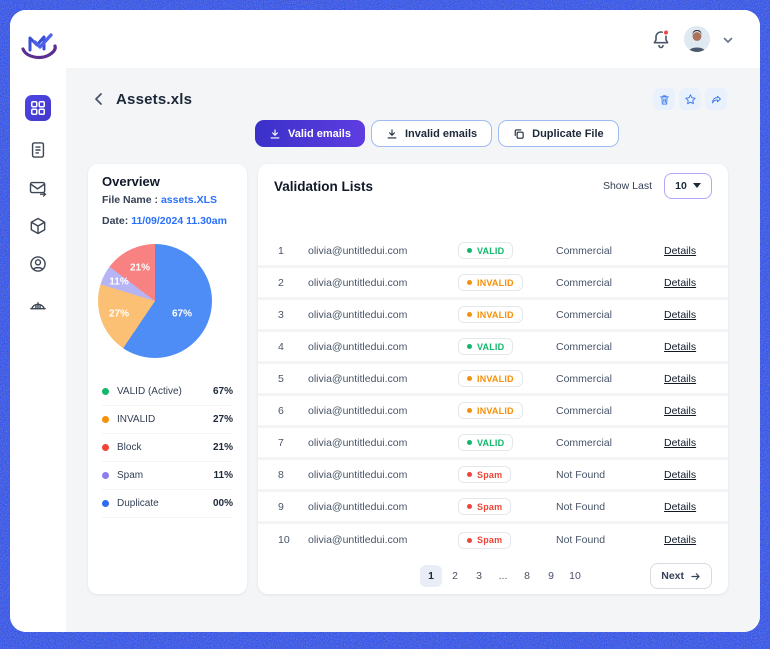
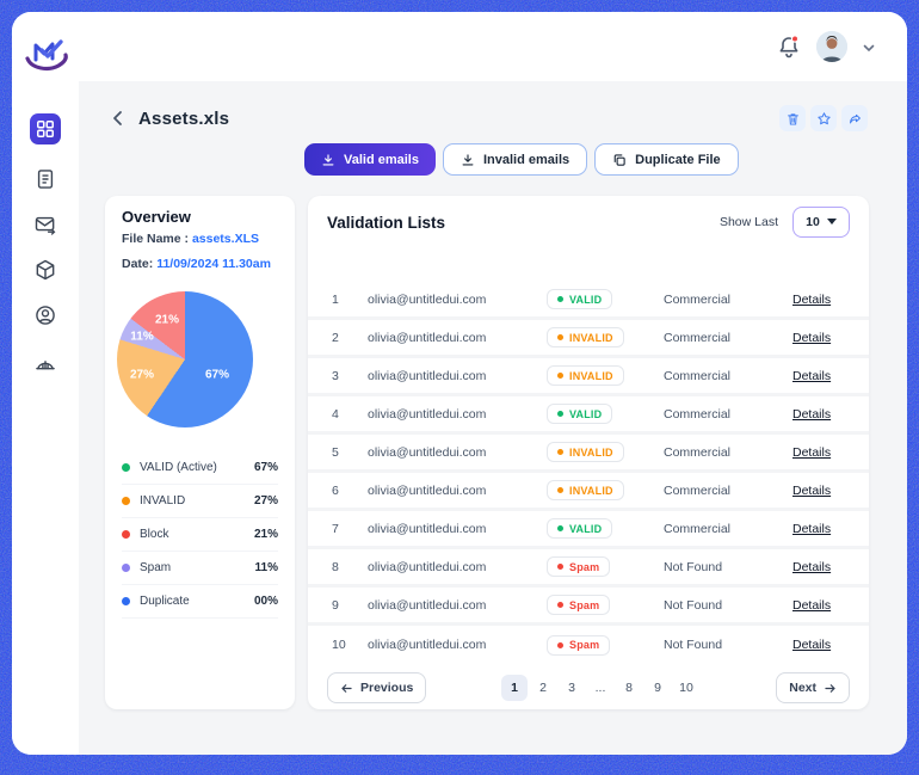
  Assets.xls
  Valid emails
  Invalid emails
  Duplicate File
  Overview
  File Name : assets.XLS
  Date: 11/09/2024 11.30am
  67%
  27%
  11%
  21%
  VALID (Active)
  67%
  INVALID
  27%
  Block
  21%
  Spam
  11%
  Duplicate
  00%
  Validation Lists
  Show Last
  10
  1
  olivia@untitledui.com
  VALID
  Commercial
  Details
  2
  olivia@untitledui.com
  INVALID
  Commercial
  Details
  3
  olivia@untitledui.com
  INVALID
  Commercial
  Details
  4
  olivia@untitledui.com
  VALID
  Commercial
  Details
  5
  olivia@untitledui.com
  INVALID
  Commercial
  Details
  6
  olivia@untitledui.com
  INVALID
  Commercial
  Details
  7
  olivia@untitledui.com
  VALID
  Commercial
  Details
  8
  olivia@untitledui.com
  Spam
  Not Found
  Details
  9
  olivia@untitledui.com
  Spam
  Not Found
  Details
  10
  olivia@untitledui.com
  Spam
  Not Found
  Details
+ Previous
  1
  2
  3
  ...
  8
  9
  10
  Next
